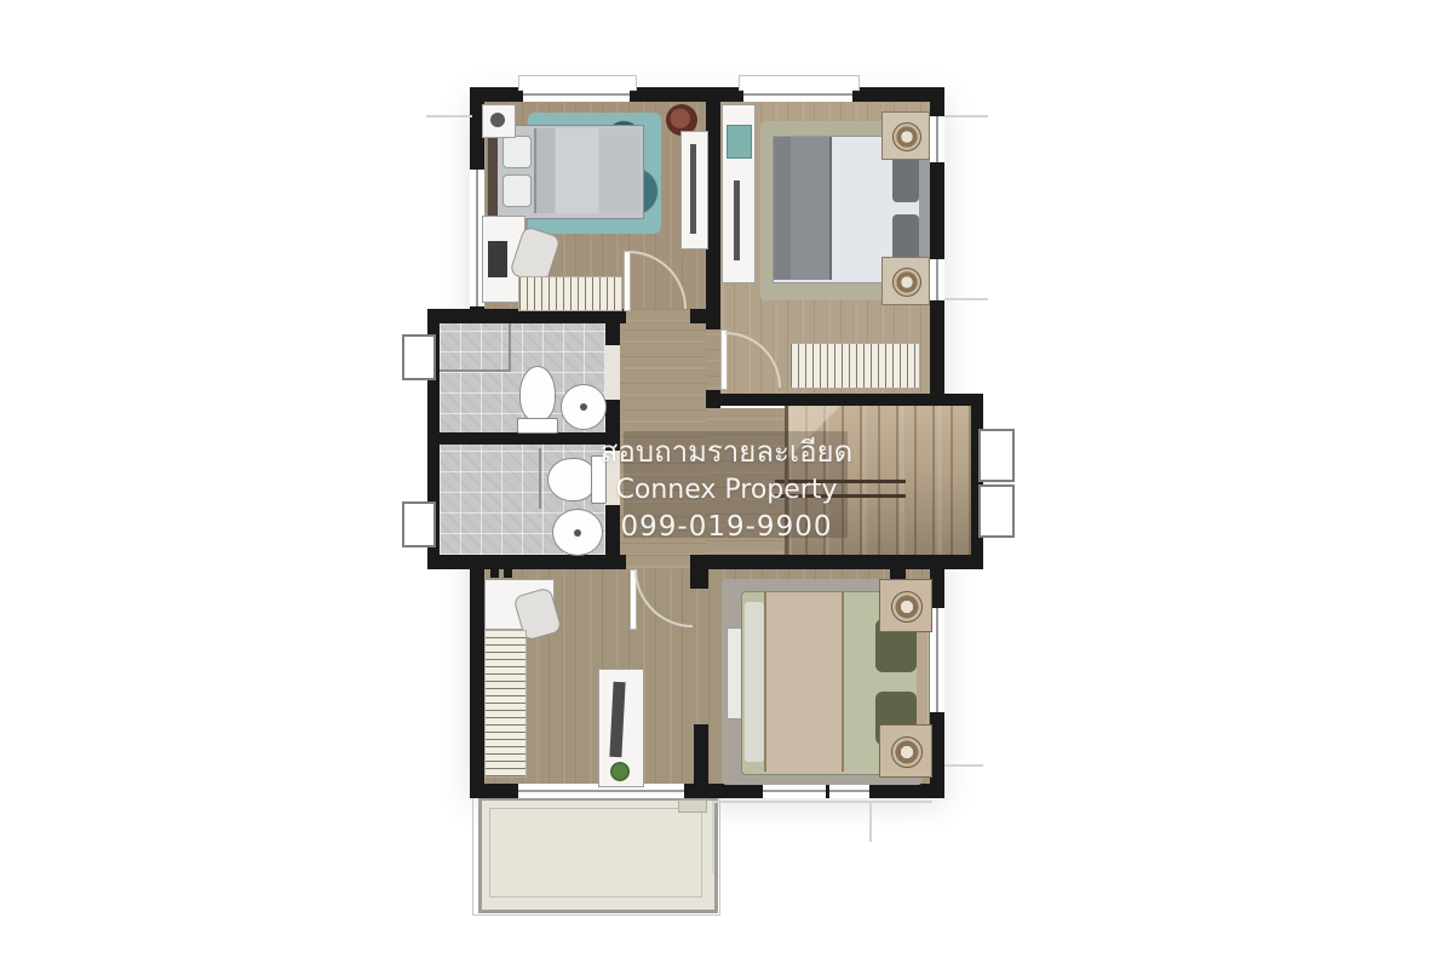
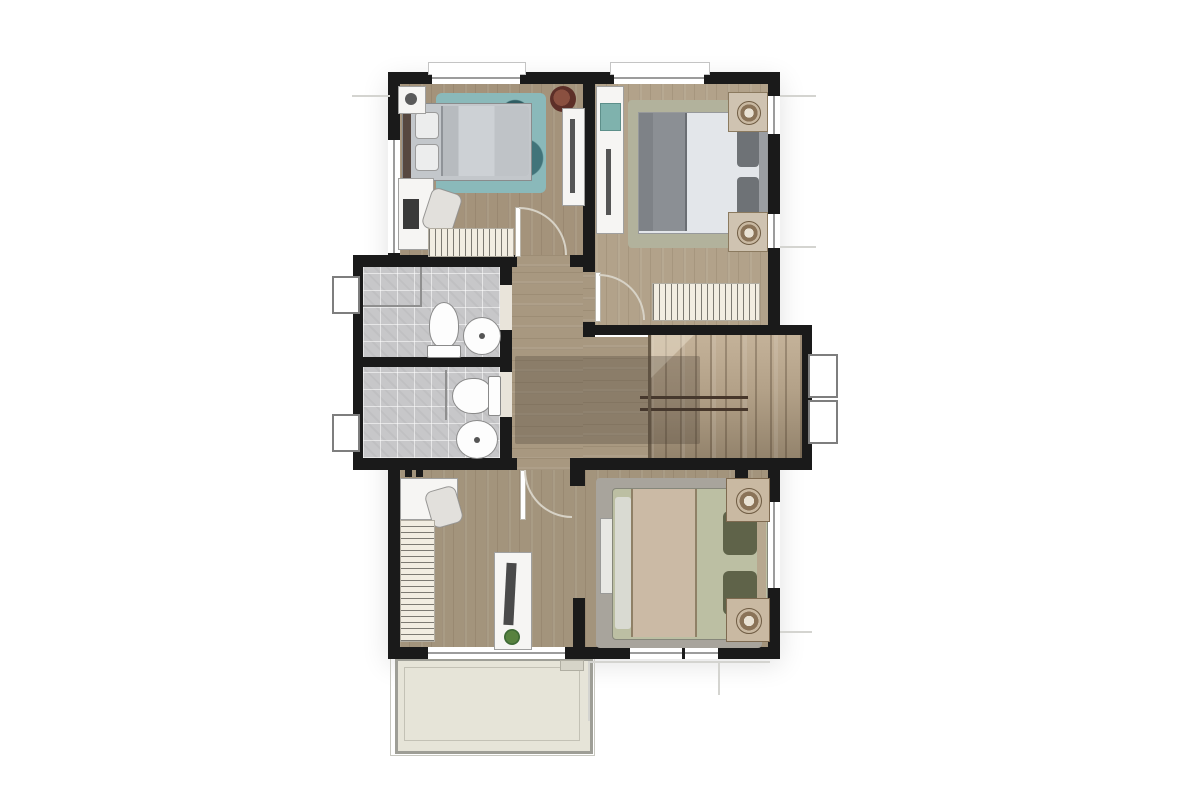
- สอบถามรายละเอียด
- Connex Property
- 099-019-9900
